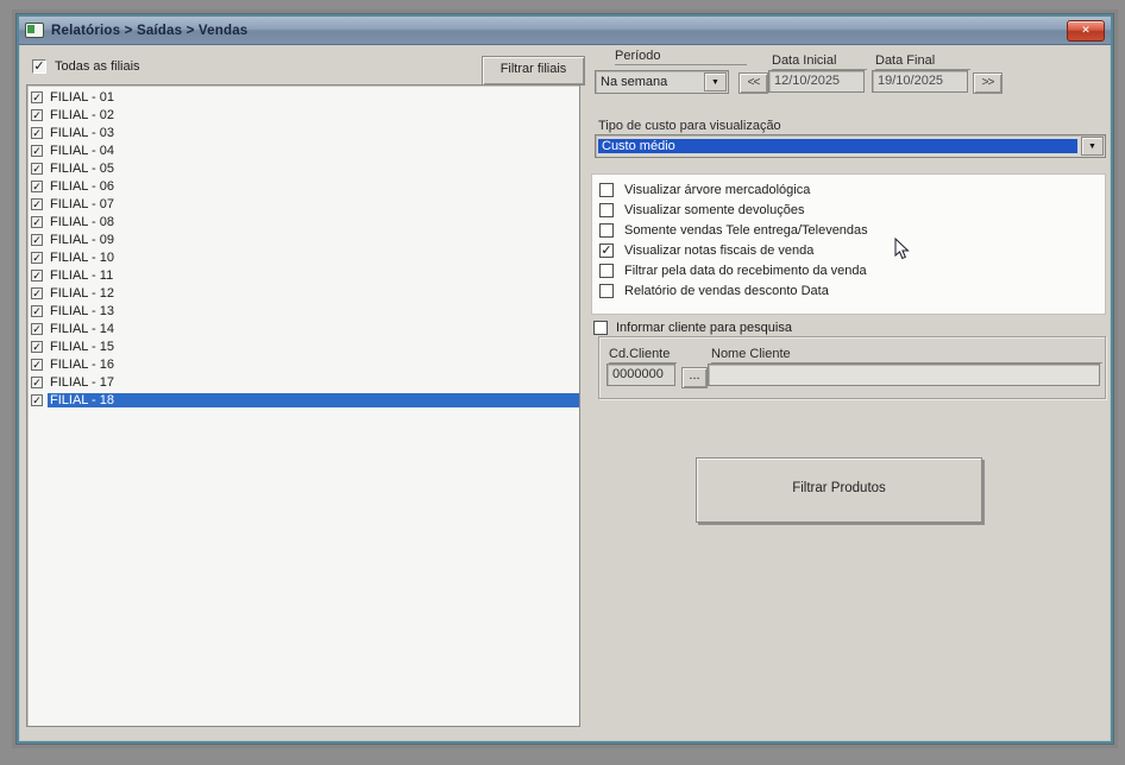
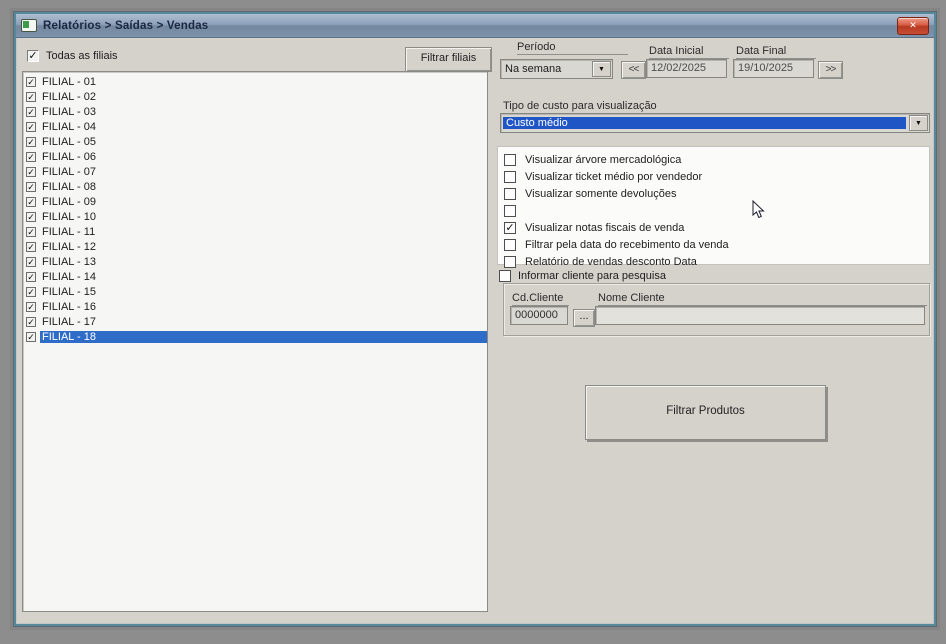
  Relatórios > Saídas > Vendas
  ✕
  ✓
  Todas as filiais
  Filtrar filiais
  ✓
  FILIAL - 01
  ✓
  FILIAL - 02
  ✓
  FILIAL - 03
  ✓
  FILIAL - 04
  ✓
  FILIAL - 05
  ✓
  FILIAL - 06
  ✓
  FILIAL - 07
  ✓
  FILIAL - 08
  ✓
  FILIAL - 09
  ✓
  FILIAL - 10
  ✓
  FILIAL - 11
  ✓
  FILIAL - 12
  ✓
  FILIAL - 13
  ✓
  FILIAL - 14
  ✓
  FILIAL - 15
  ✓
  FILIAL - 16
  ✓
  FILIAL - 17
  ✓
  FILIAL - 18
  Período
  Na semana
  <<
  Data Inicial
- 12/10/2025
+ 12/02/2025
  Data Final
  19/10/2025
  >>
  Tipo de custo para visualização
  Custo médio
  Visualizar árvore mercadológica
+ Visualizar ticket médio por vendedor
  Visualizar somente devoluções
- Somente vendas Tele entrega/Televendas
  ✓
  Visualizar notas fiscais de venda
  Filtrar pela data do recebimento da venda
  Relatório de vendas desconto Data
  Informar cliente para pesquisa
  Cd.Cliente
  0000000
  ...
  Nome Cliente
  Filtrar Produtos
